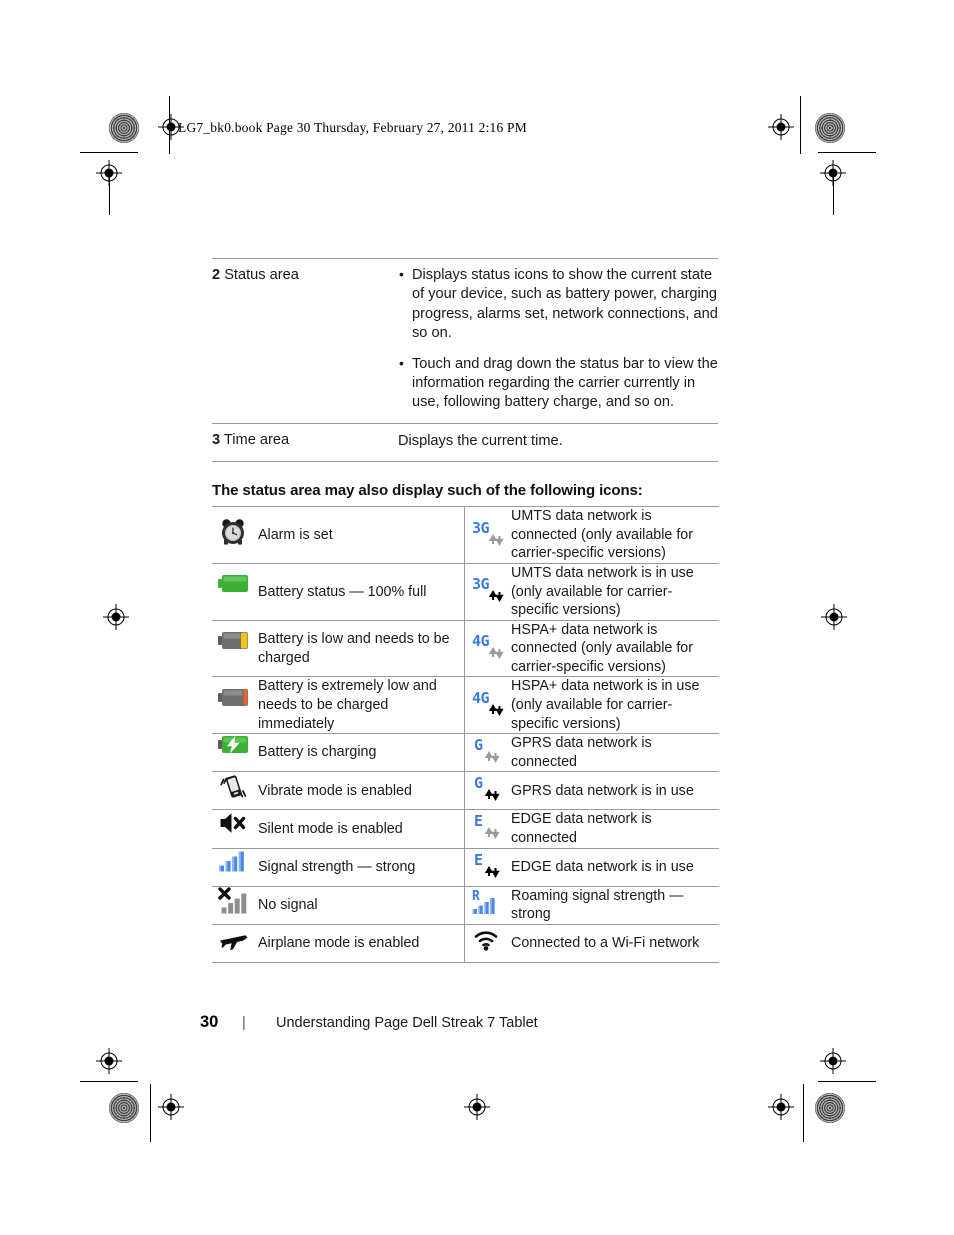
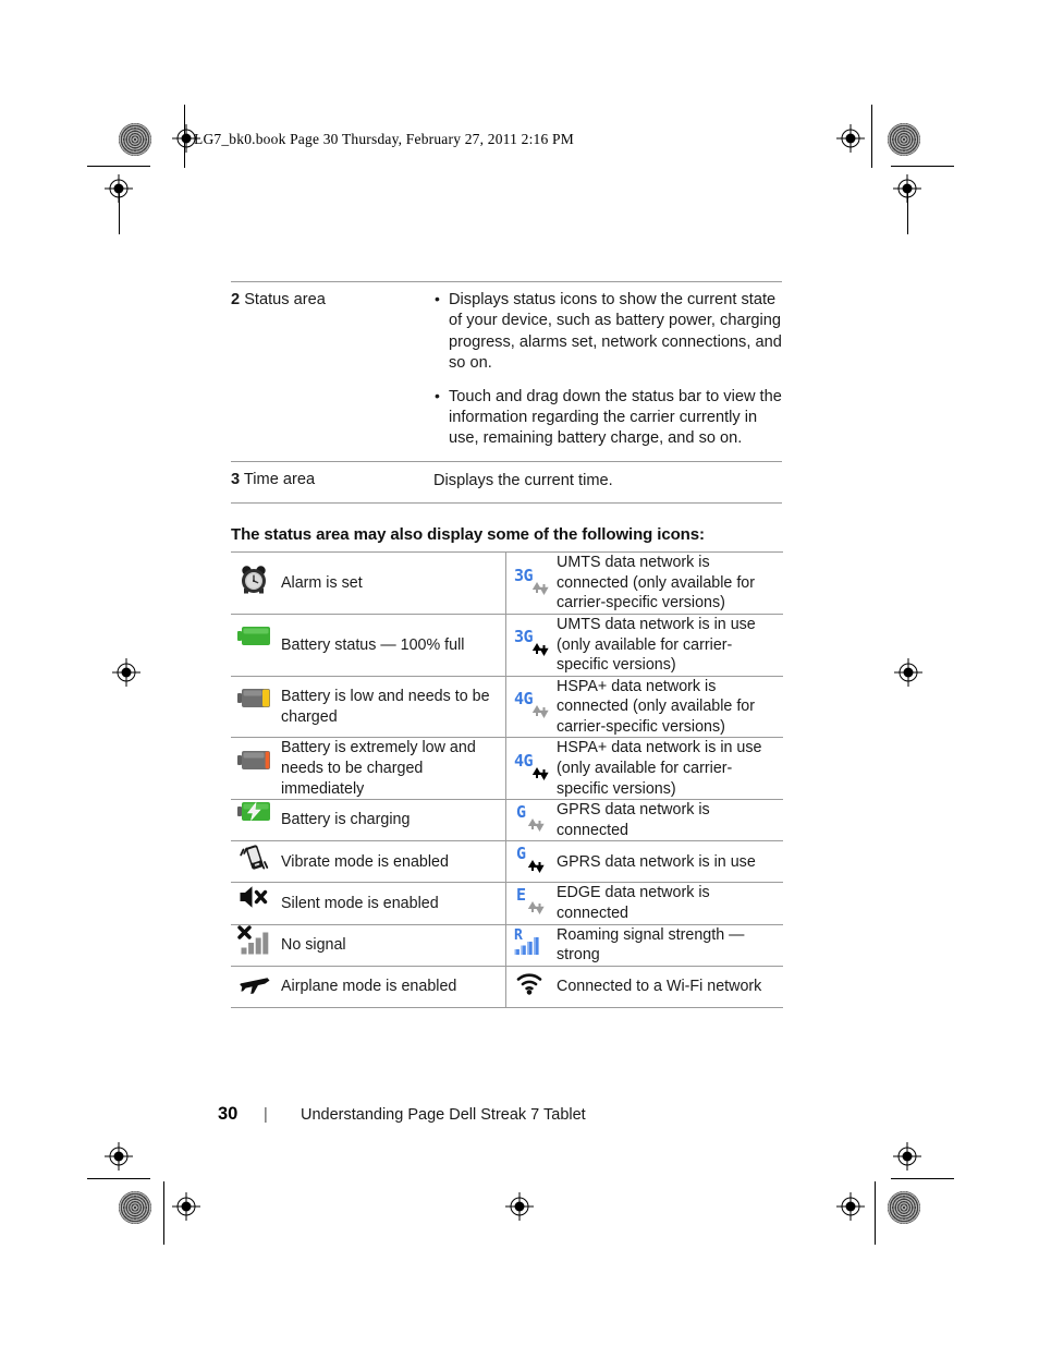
  LG7_bk0.book Page 30 Thursday, February 27, 2011 2:16 PM
- 2 Status area	Displays status icons to show the current state of your device, such as battery power, charging progress, alarms set, network connections, and so on. Touch and drag down the status bar to view the information regarding the carrier currently in use, following battery charge, and so on.
+ 2 Status area	Displays status icons to show the current state of your device, such as battery power, charging progress, alarms set, network connections, and so on. Touch and drag down the status bar to view the information regarding the carrier currently in use, remaining battery charge, and so on.
  3 Time area	Displays the current time.
- The status area may also display such of the following icons:
+ The status area may also display some of the following icons:
  	Alarm is set	3G	UMTS data network is connected (only available for carrier-specific versions)
  	Battery status — 100% full	3G	UMTS data network is in use (only available for carrier-specific versions)
  	Battery is low and needs to be charged	4G	HSPA+ data network is connected (only available for carrier-specific versions)
  	Battery is extremely low and needs to be charged immediately	4G	HSPA+ data network is in use (only available for carrier-specific versions)
  	Battery is charging	G	GPRS data network is connected
  	Vibrate mode is enabled	G	GPRS data network is in use
  	Silent mode is enabled	E	EDGE data network is connected
- 	Signal strength — strong	E	EDGE data network is in use
  	No signal	R	Roaming signal strength — strong
  	Airplane mode is enabled		Connected to a Wi-Fi network
  30
  |
  Understanding Page Dell Streak 7 Tablet
